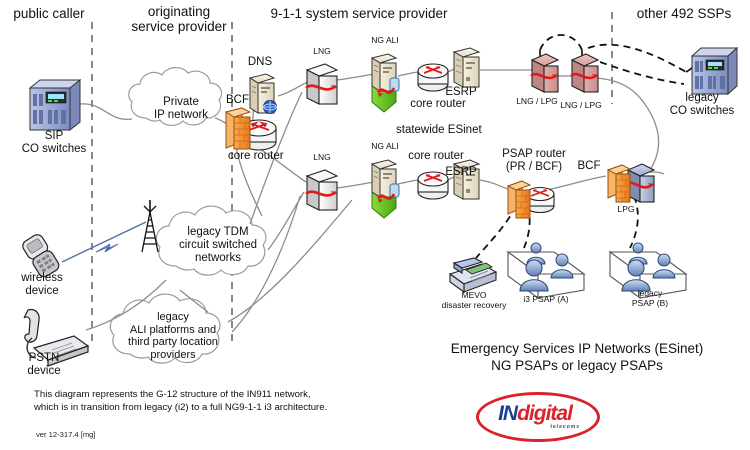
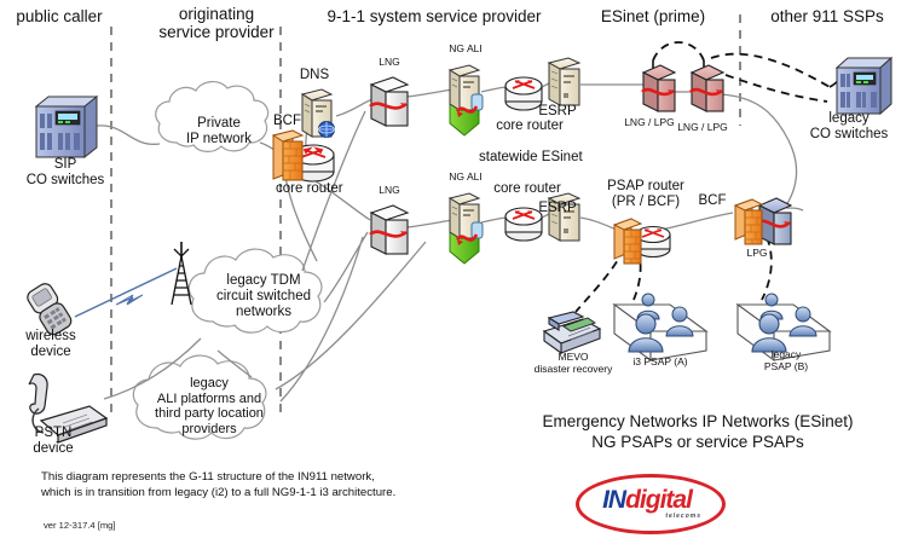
  public caller
  originating
  service provider
  9-1-1 system service provider
+ ESinet (prime)
- other 492 SSPs
+ other 911 SSPs
  SIP
  CO switches
  wireless
  device
  PSTN
  device
  Private
  IP network
  legacy TDM
  circuit switched
  networks
  legacy
  ALI platforms and
  third party location
  providers
  BCF
  core router
  DNS
  LNG
  LNG
  NG ALI
  NG ALI
  ESRP
  core router
  core router
  ESRP
  LNG / LPG
  LNG / LPG
  legacy
  CO switches
  statewide ESinet
  PSAP router
  (PR / BCF)
  BCF
  LPG
  MEVO
  disaster recovery
  i3 PSAP (A)
  legacy
  PSAP (B)
- Emergency Services IP Networks (ESinet)
+ Emergency Networks IP Networks (ESinet)
- NG PSAPs or legacy PSAPs
+ NG PSAPs or service PSAPs
- This diagram represents the G-12 structure of the IN911 network,
+ This diagram represents the G-11 structure of the IN911 network,
  which is in transition from legacy (i2) to a full NG9-1-1 i3 architecture.
  ver 12-317.4 [mg]
  IN
  digital
